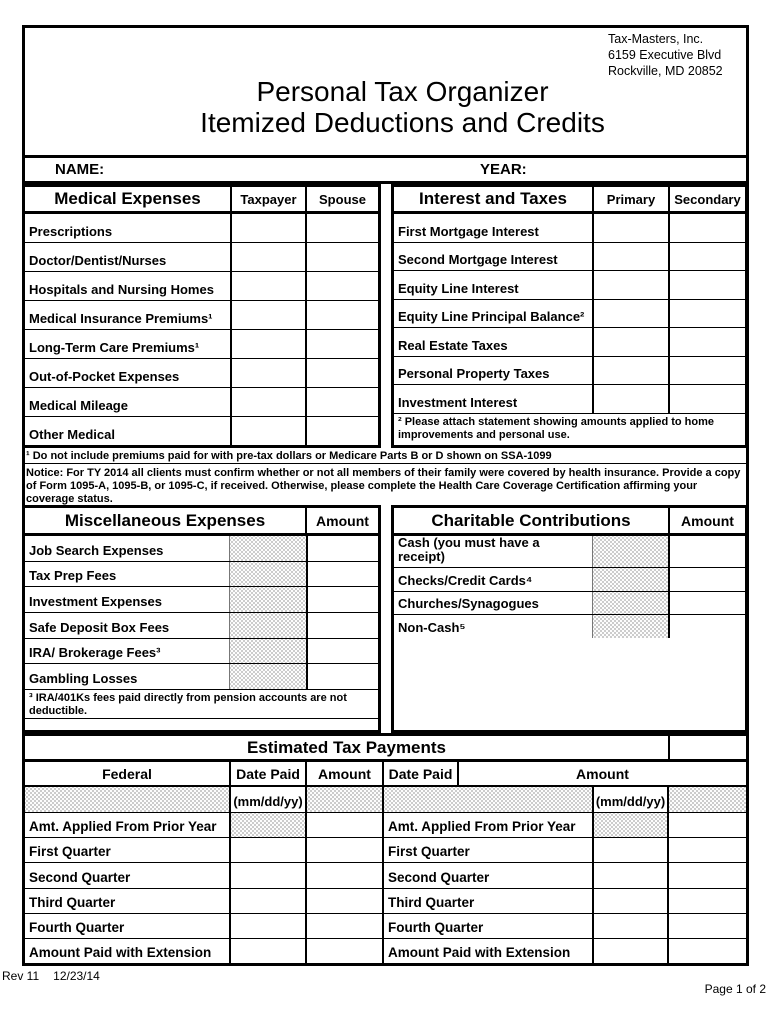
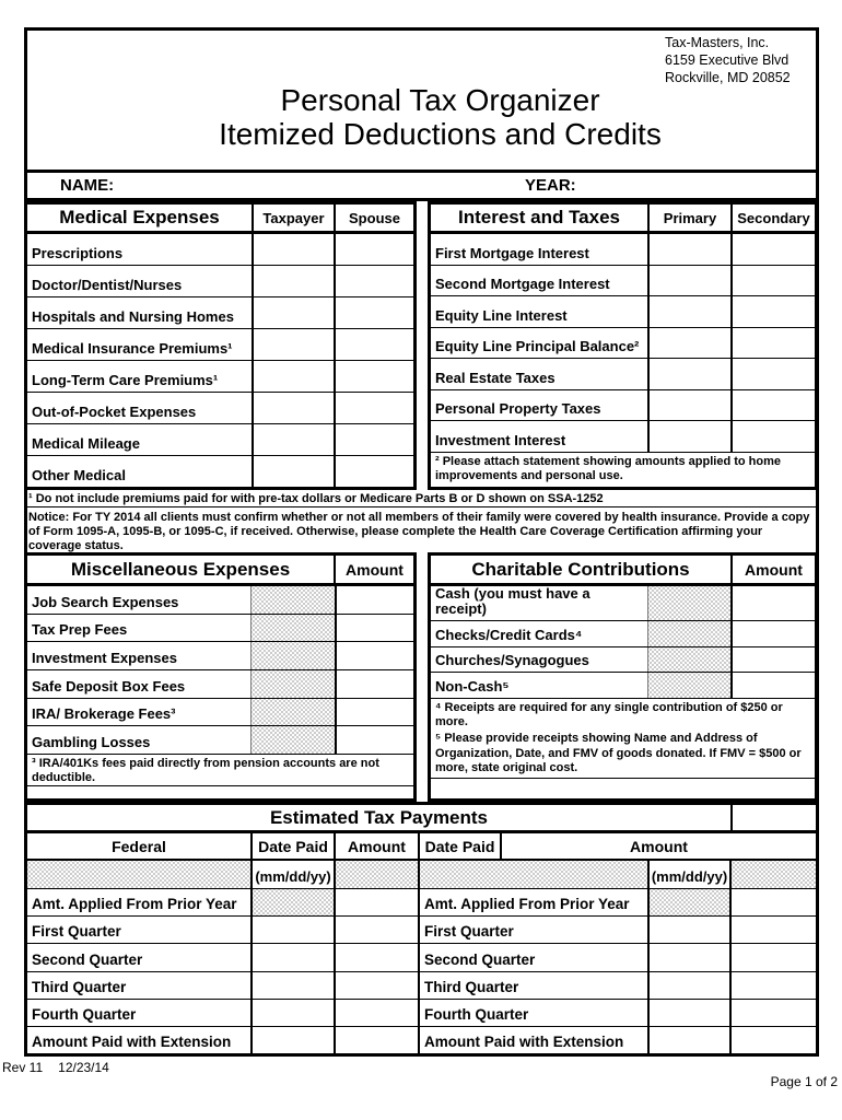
  Tax-Masters, Inc.
  6159 Executive Blvd
  Rockville, MD 20852
  Personal Tax Organizer
  Itemized Deductions and Credits
  NAME:
  YEAR:
  Medical Expenses
  Taxpayer
  Spouse
  Prescriptions
  Doctor/Dentist/Nurses
  Hospitals and Nursing Homes
  Medical Insurance Premiums¹
  Long-Term Care Premiums¹
  Out-of-Pocket Expenses
  Medical Mileage
  Other Medical
  Interest and Taxes
  Primary
  Secondary
  First Mortgage Interest
  Second Mortgage Interest
  Equity Line Interest
  Equity Line Principal Balance²
  Real Estate Taxes
  Personal Property Taxes
  Investment Interest
  ² Please attach statement showing amounts applied to home improvements and personal use.
- ¹ Do not include premiums paid for with pre-tax dollars or Medicare Parts B or D shown on SSA-1099
+ ¹ Do not include premiums paid for with pre-tax dollars or Medicare Parts B or D shown on SSA-1252
  Notice: For TY 2014 all clients must confirm whether or not all members of their family were covered by health insurance. Provide a copy of Form 1095-A, 1095-B, or 1095-C, if received. Otherwise, please complete the Health Care Coverage Certification affirming your coverage status.
  Miscellaneous Expenses
  Amount
  Job Search Expenses
  Tax Prep Fees
  Investment Expenses
  Safe Deposit Box Fees
  IRA/ Brokerage Fees³
  Gambling Losses
  ³ IRA/401Ks fees paid directly from pension accounts are not deductible.
  Charitable Contributions
  Amount
  Cash (you must have a receipt)
  Checks/Credit Cards⁴
  Churches/Synagogues
  Non-Cash⁵
+ ⁴ Receipts are required for any single contribution of $250 or more.
+ ⁵ Please provide receipts showing Name and Address of Organization, Date, and FMV of goods donated. If FMV = $500 or more, state original cost.
  Estimated Tax Payments
  Federal
  Date Paid
  Amount
  Date Paid
  Amount
  (mm/dd/yy)
  (mm/dd/yy)
  Amt. Applied From Prior Year
  Amt. Applied From Prior Year
  First Quarter
  First Quarter
  Second Quarter
  Second Quarter
  Third Quarter
  Third Quarter
  Fourth Quarter
  Fourth Quarter
  Amount Paid with Extension
  Amount Paid with Extension
  Rev 11 12/23/14
  Page 1 of 2
